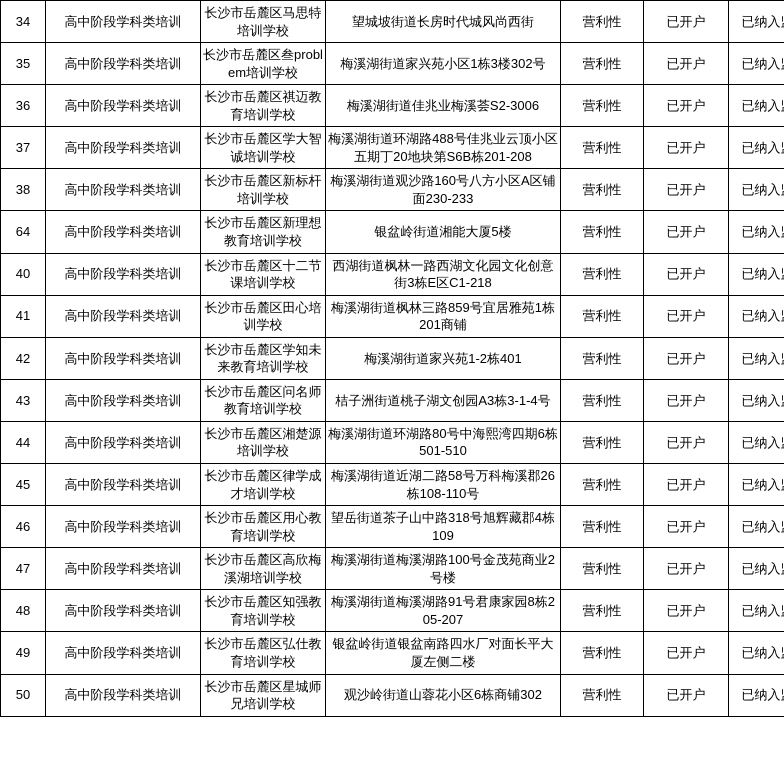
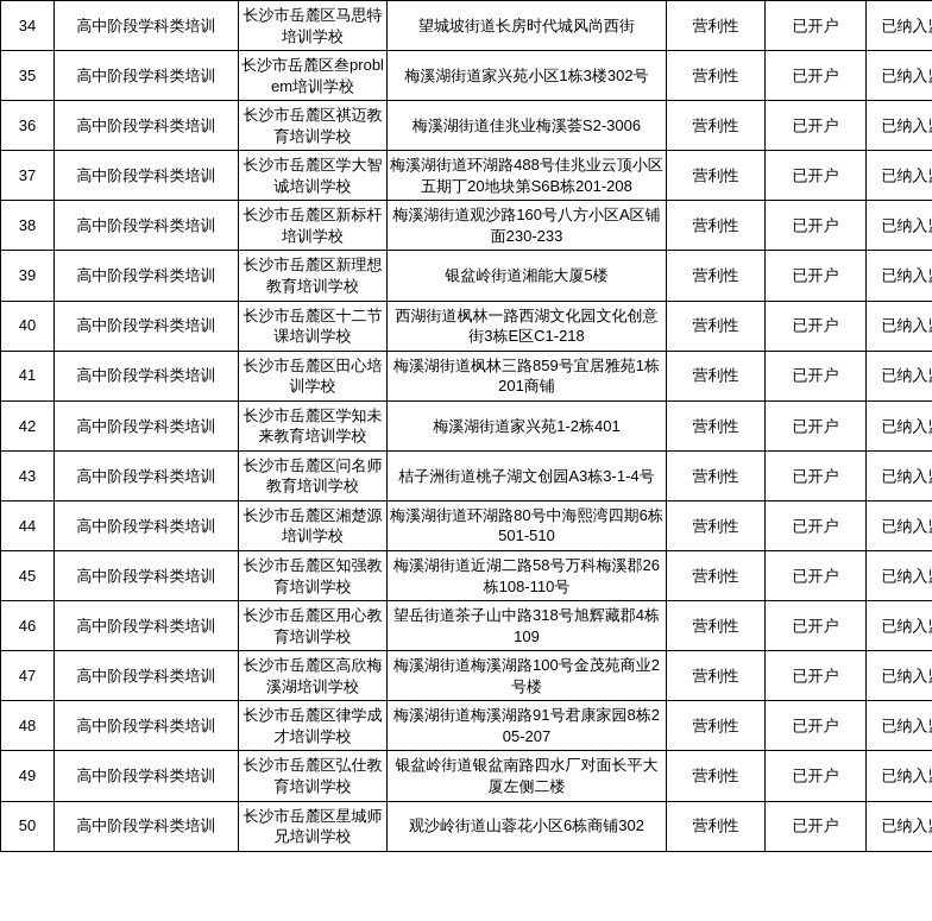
  34	高中阶段学科类培训	长沙市岳麓区马思特培训学校	望城坡街道长房时代城风尚西街	营利性	已开户	已纳入
  35	高中阶段学科类培训	长沙市岳麓区叁problem培训学校	梅溪湖街道家兴苑小区1栋3楼302号	营利性	已开户	已纳入
  36	高中阶段学科类培训	长沙市岳麓区祺迈教育培训学校	梅溪湖街道佳兆业梅溪荟S2-3006	营利性	已开户	已纳入
  37	高中阶段学科类培训	长沙市岳麓区学大智诚培训学校	梅溪湖街道环湖路488号佳兆业云顶小区五期丁20地块第S6B栋201-208	营利性	已开户	已纳入
  38	高中阶段学科类培训	长沙市岳麓区新标杆培训学校	梅溪湖街道观沙路160号八方小区A区铺面230-233	营利性	已开户	已纳入
- 64	高中阶段学科类培训	长沙市岳麓区新理想教育培训学校	银盆岭街道湘能大厦5楼	营利性	已开户	已纳入
+ 39	高中阶段学科类培训	长沙市岳麓区新理想教育培训学校	银盆岭街道湘能大厦5楼	营利性	已开户	已纳入
  40	高中阶段学科类培训	长沙市岳麓区十二节课培训学校	西湖街道枫林一路西湖文化园文化创意街3栋E区C1-218	营利性	已开户	已纳入
  41	高中阶段学科类培训	长沙市岳麓区田心培训学校	梅溪湖街道枫林三路859号宜居雅苑1栋201商铺	营利性	已开户	已纳入
  42	高中阶段学科类培训	长沙市岳麓区学知未来教育培训学校	梅溪湖街道家兴苑1-2栋401	营利性	已开户	已纳入
  43	高中阶段学科类培训	长沙市岳麓区问名师教育培训学校	桔子洲街道桃子湖文创园A3栋3-1-4号	营利性	已开户	已纳入
  44	高中阶段学科类培训	长沙市岳麓区湘楚源培训学校	梅溪湖街道环湖路80号中海熙湾四期6栋501-510	营利性	已开户	已纳入
- 45	高中阶段学科类培训	长沙市岳麓区律学成才培训学校	梅溪湖街道近湖二路58号万科梅溪郡26栋108-110号	营利性	已开户	已纳入
+ 45	高中阶段学科类培训	长沙市岳麓区知强教育培训学校	梅溪湖街道近湖二路58号万科梅溪郡26栋108-110号	营利性	已开户	已纳入
  46	高中阶段学科类培训	长沙市岳麓区用心教育培训学校	望岳街道茶子山中路318号旭辉藏郡4栋109	营利性	已开户	已纳入
  47	高中阶段学科类培训	长沙市岳麓区高欣梅溪湖培训学校	梅溪湖街道梅溪湖路100号金茂苑商业2号楼	营利性	已开户	已纳入
- 48	高中阶段学科类培训	长沙市岳麓区知强教育培训学校	梅溪湖街道梅溪湖路91号君康家园8栋205-207	营利性	已开户	已纳入
+ 48	高中阶段学科类培训	长沙市岳麓区律学成才培训学校	梅溪湖街道梅溪湖路91号君康家园8栋205-207	营利性	已开户	已纳入
  49	高中阶段学科类培训	长沙市岳麓区弘仕教育培训学校	银盆岭街道银盆南路四水厂对面长平大厦左侧二楼	营利性	已开户	已纳入
  50	高中阶段学科类培训	长沙市岳麓区星城师兄培训学校	观沙岭街道山蓉花小区6栋商铺302	营利性	已开户	已纳入
